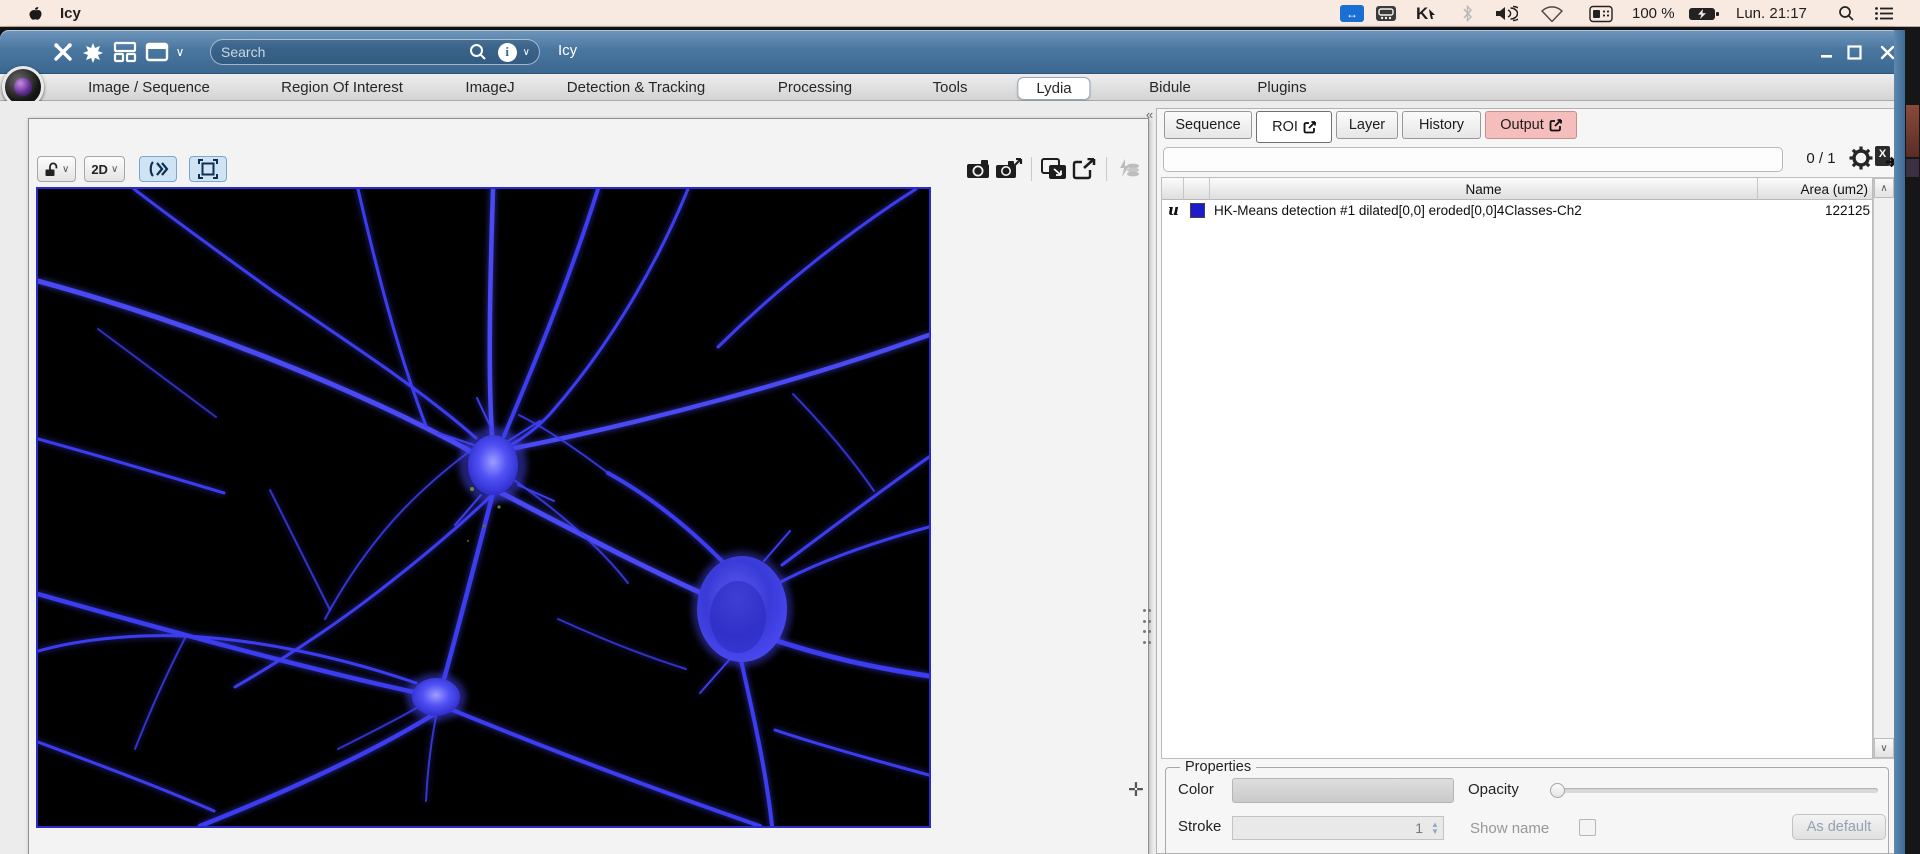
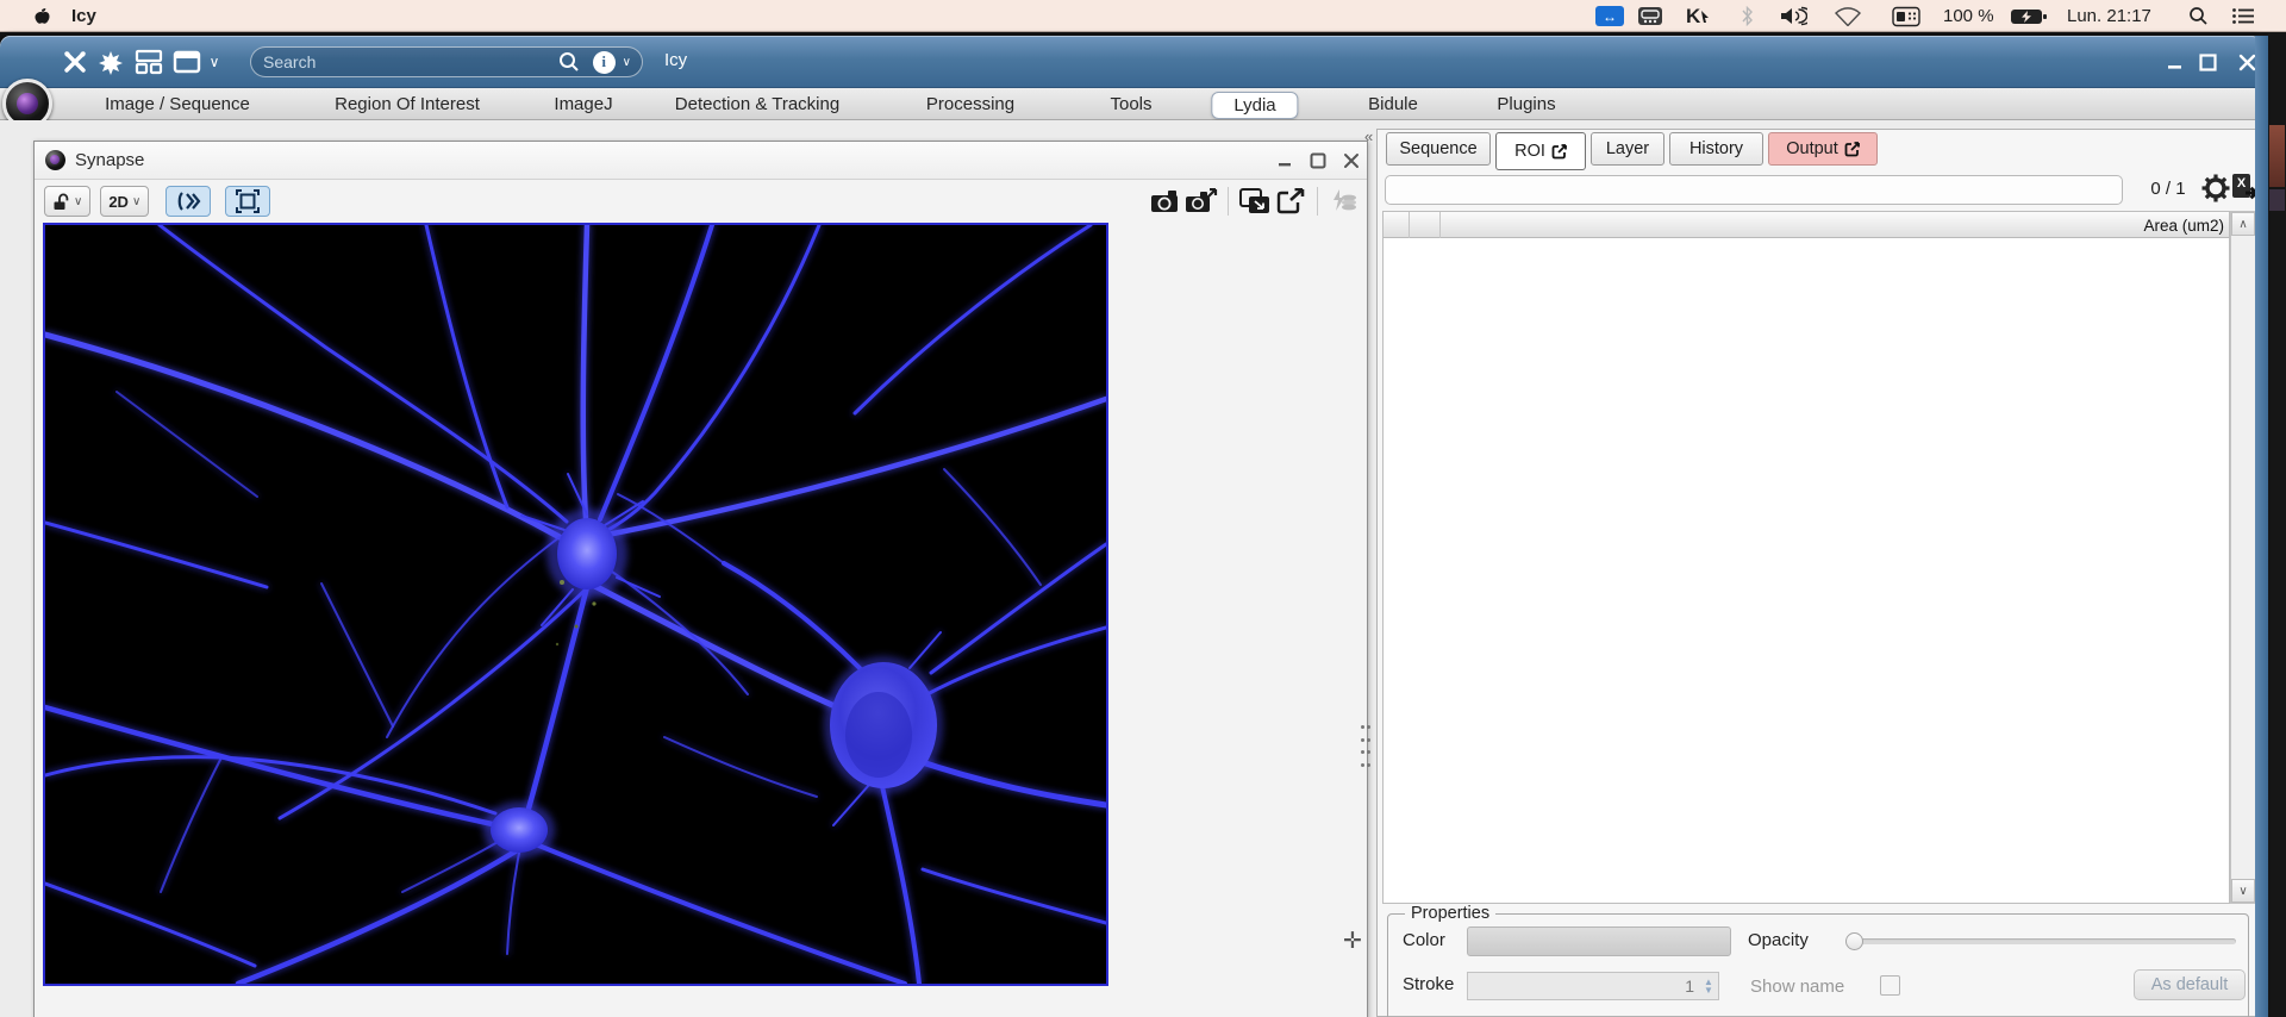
  Icy
  ↔
  K
  100 %
  Lun. 21:17
  ∨
  Search
  i
  ∨
  Icy
  Image / Sequence
  Region Of Interest
  ImageJ
  Detection & Tracking
  Processing
  Tools
  Lydia
  Bidule
  Plugins
+ Synapse
  ∨
  2D
  ∨
  «
  ✛
  Sequence
  ROI
  Layer
  History
  Output
  0 / 1
  X
- Name
  Area (um2)
- u
- HK-Means detection #1 dilated[0,0] eroded[0,0]4Classes-Ch2
- 122125
  ∧
  ∨
  Properties
  Color
  Opacity
  Stroke
  1
  ▲
  ▼
  Show name
  As default
